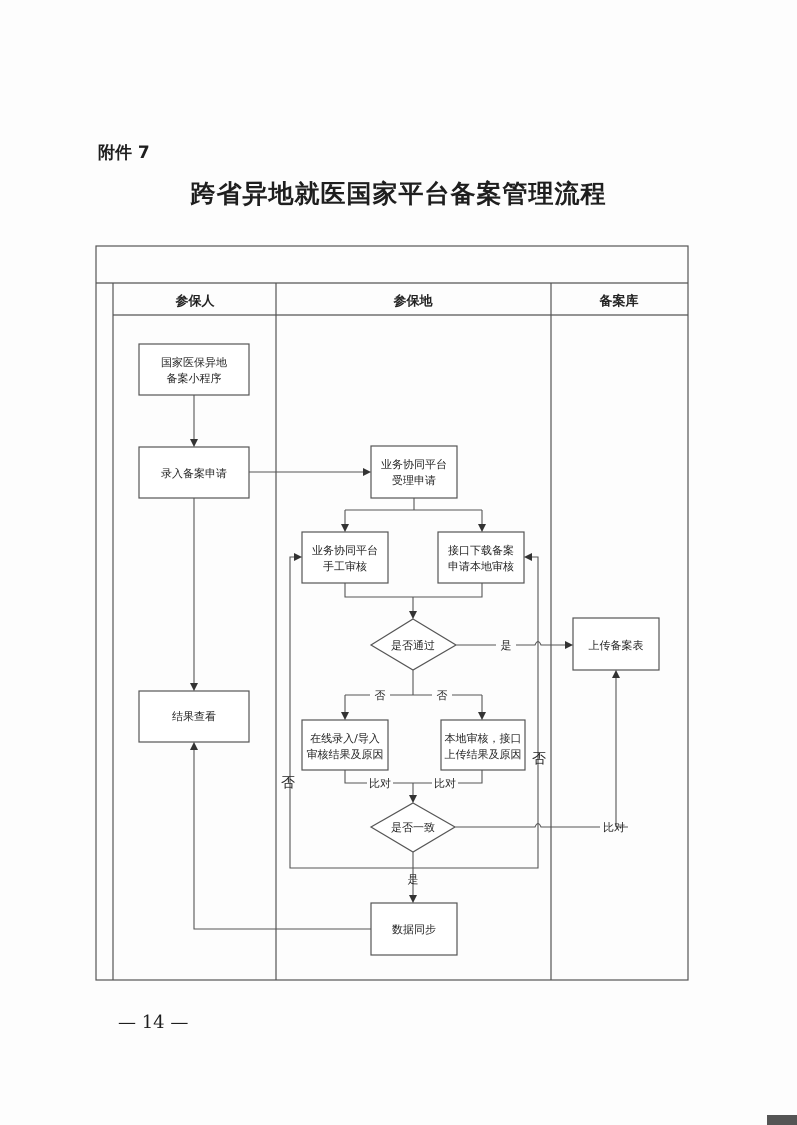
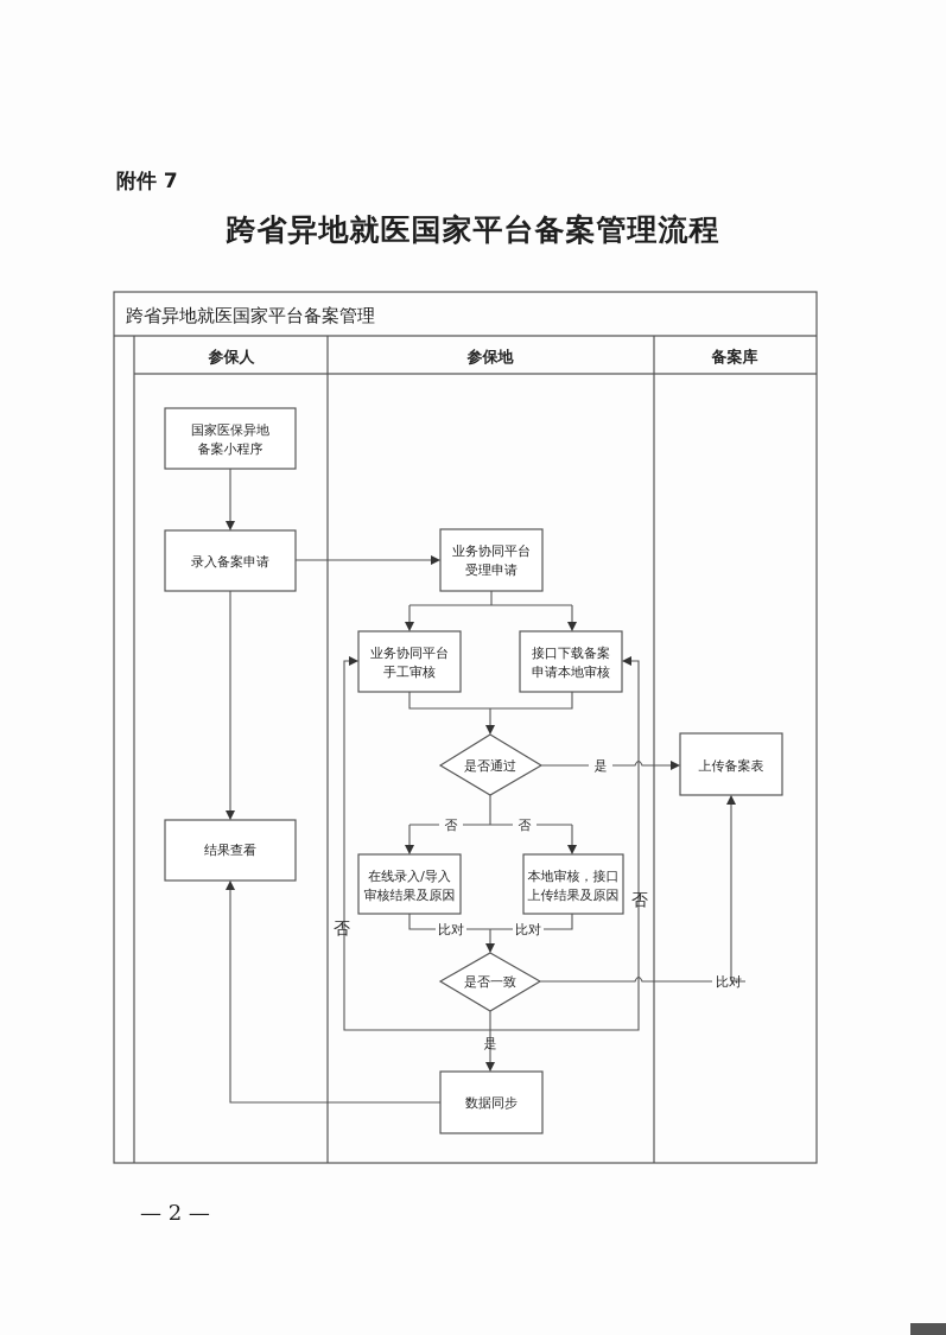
  附件 7
  跨省异地就医国家平台备案管理流程
+ 跨省异地就医国家平台备案管理
  参保人
  参保地
  备案库
  国家医保异地
  备案小程序
  录入备案申请
  业务协同平台
  受理申请
  业务协同平台
  手工审核
  接口下载备案
  申请本地审核
  是否通过
  上传备案表
  在线录入/导入
  审核结果及原因
  本地审核，接口
  上传结果及原因
  是否一致
  结果查看
  数据同步
  是
  否
  否
  比对
  比对
  比对
  是
  否
  否
- — 14 —
+ — 2 —
